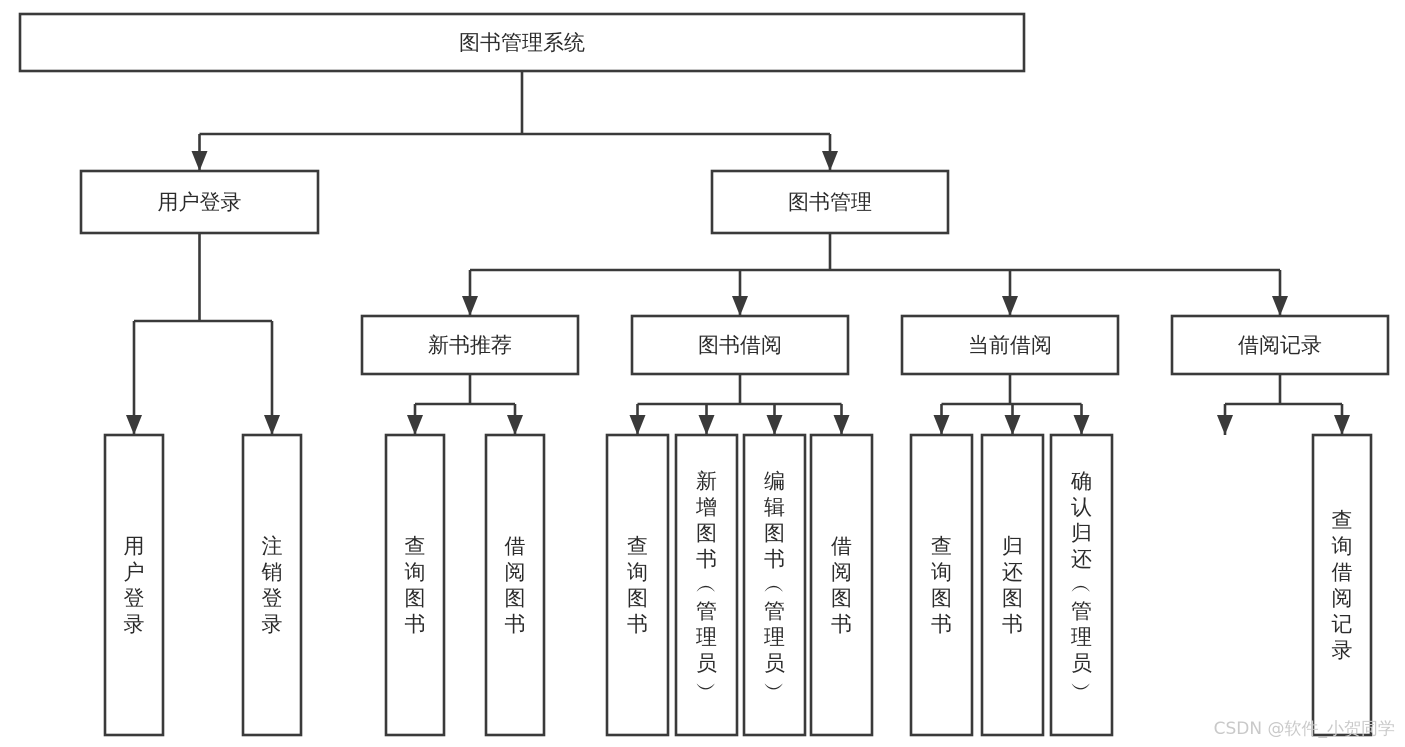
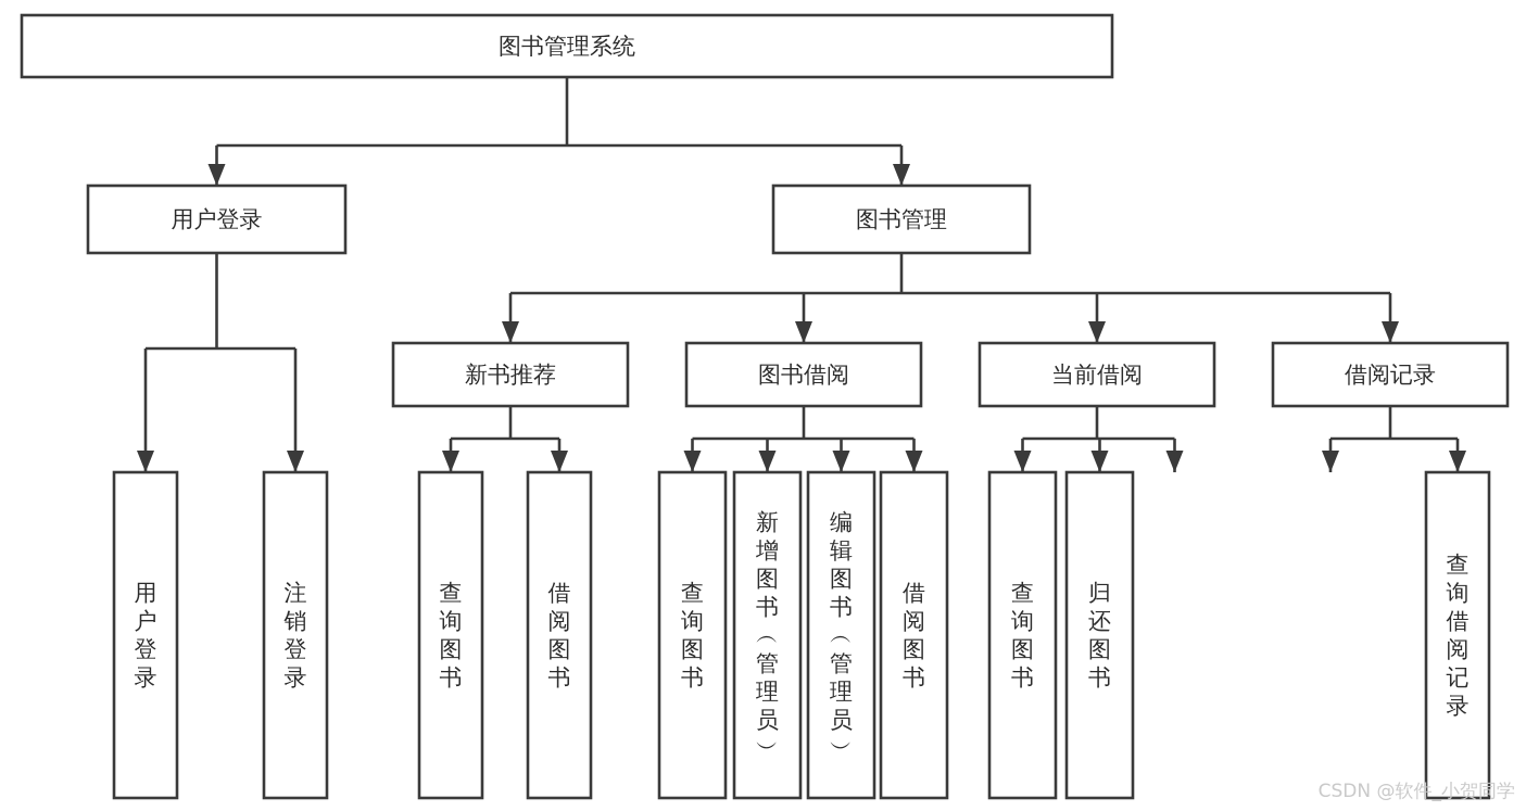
  图书管理系统
  用户登录
  图书管理
  新书推荐
  图书借阅
  当前借阅
  借阅记录
  用户登录
  注销登录
  查询图书
  借阅图书
  查询图书
  新增图书 ︵ 管理员 ︶
  编辑图书 ︵ 管理员 ︶
  借阅图书
  查询图书
  归还图书
- 确认归还 ︵ 管理员 ︶
  查询借阅记录
  CSDN @软件_小贺同学
